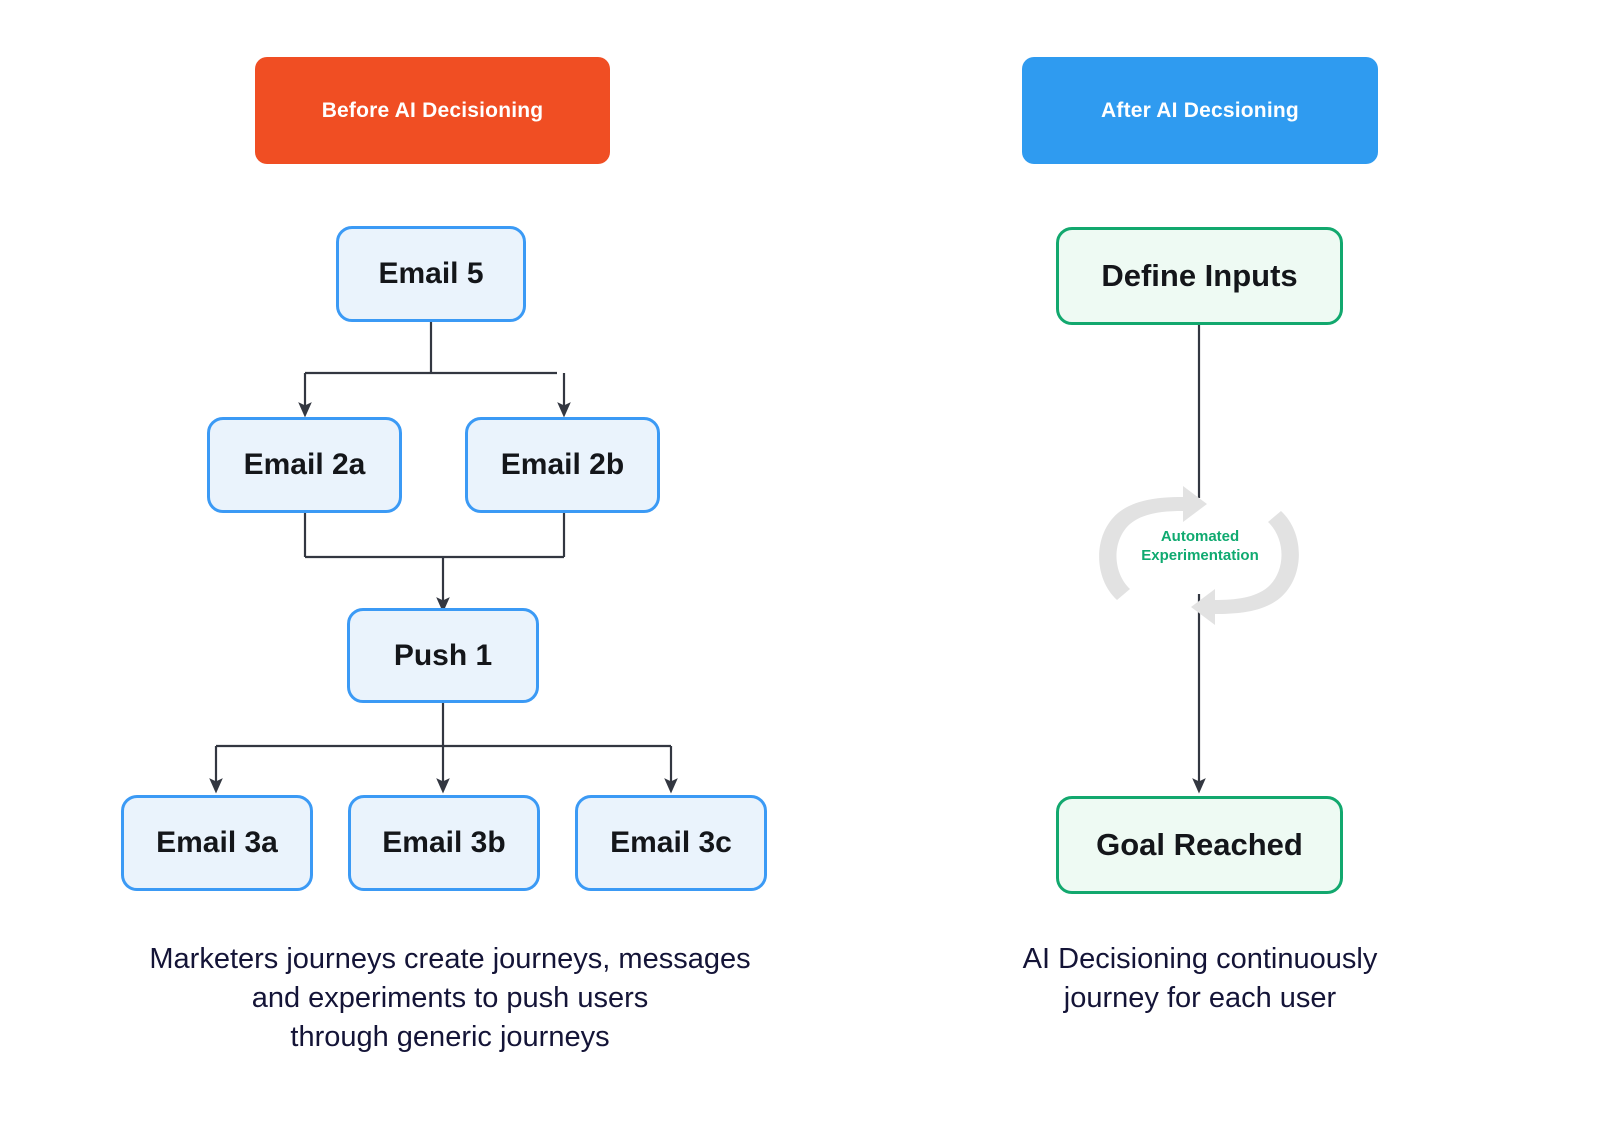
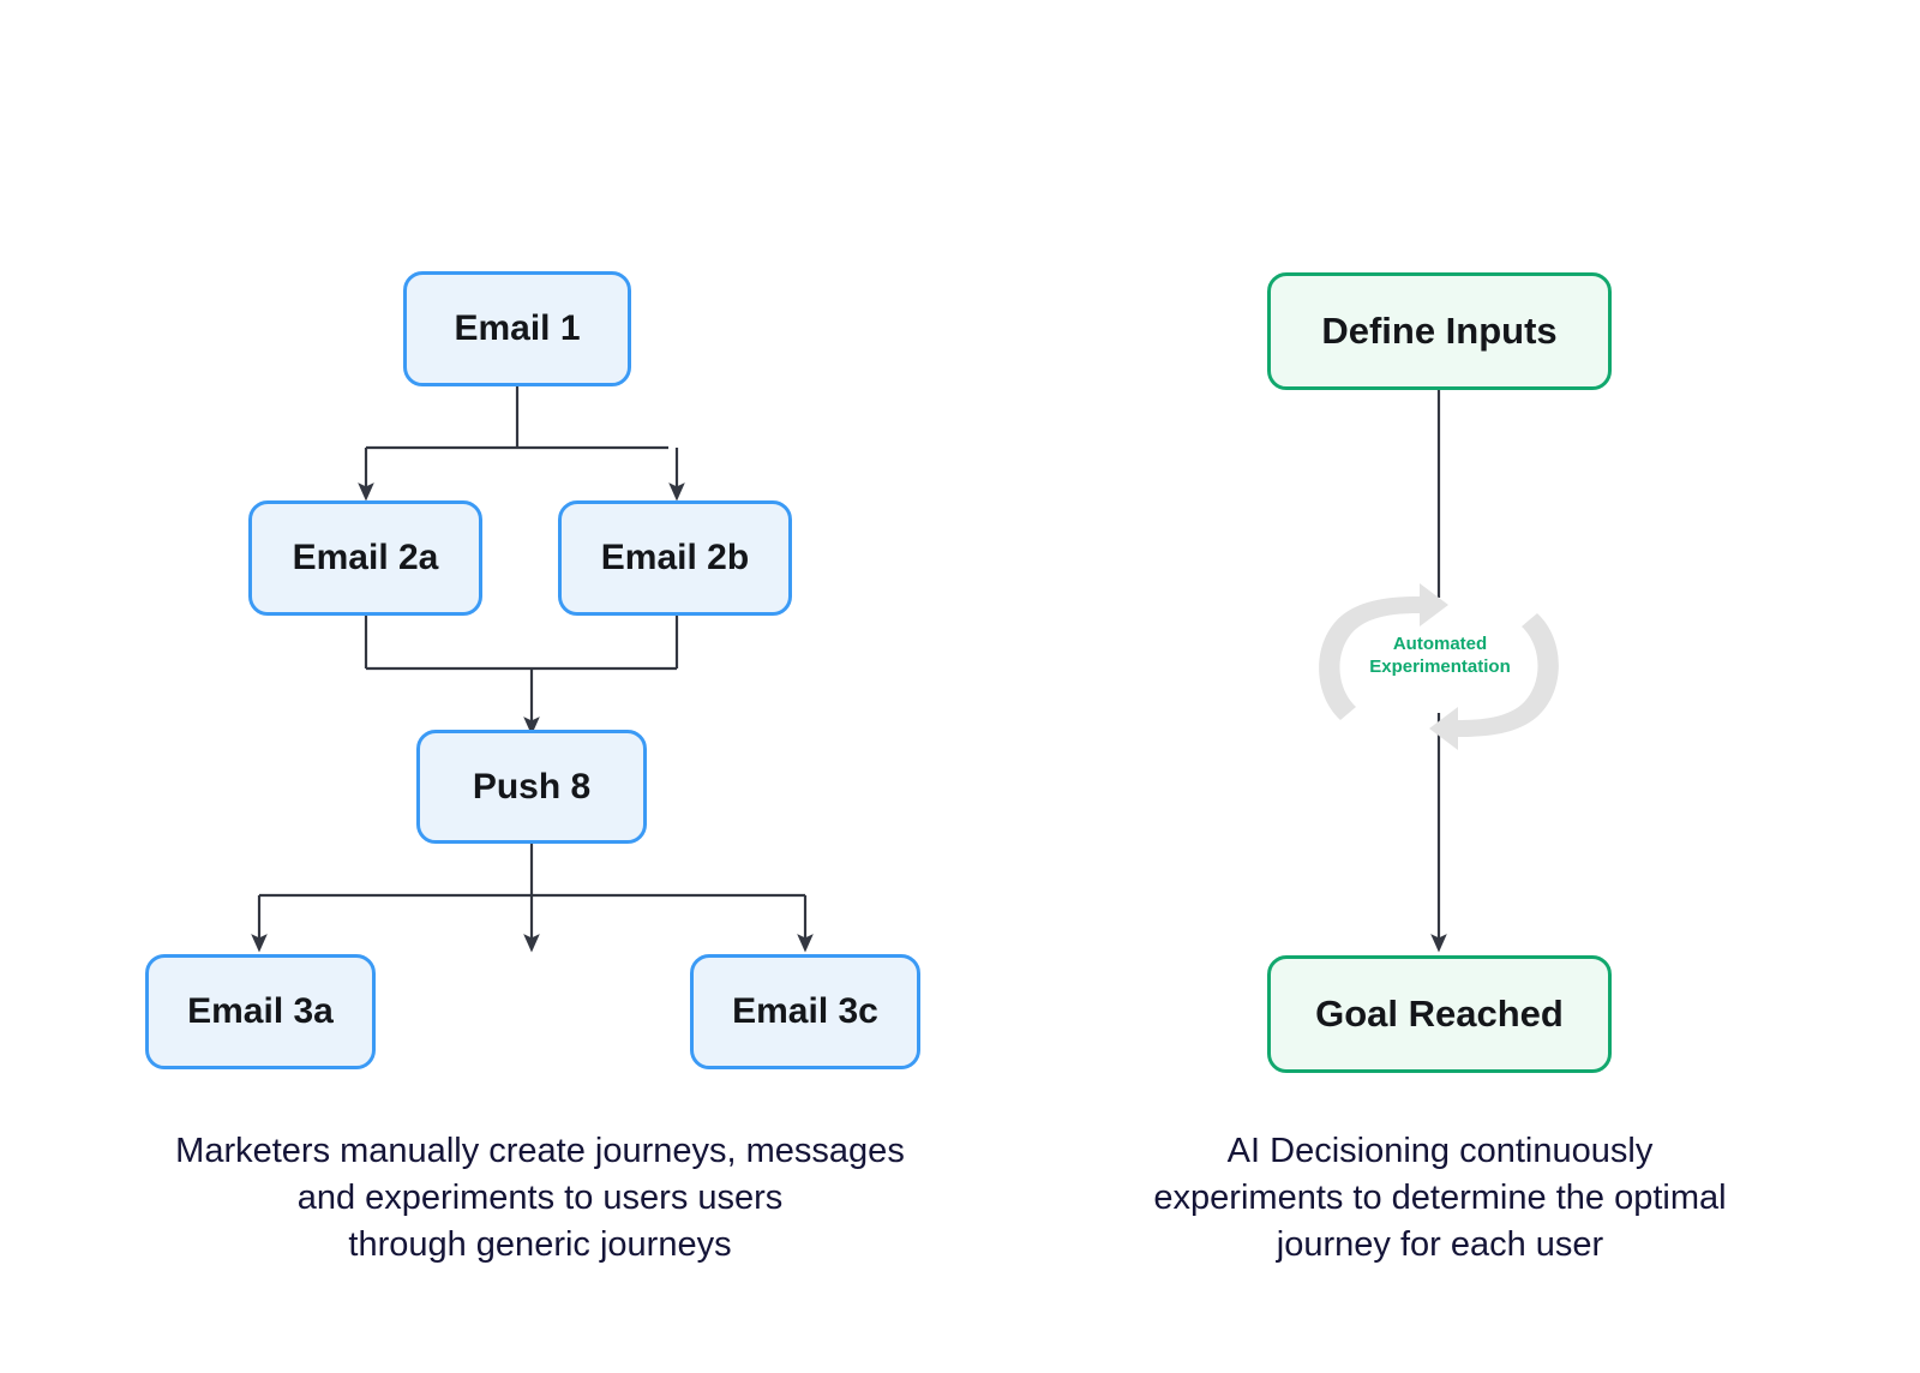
- Before AI Decisioning
- After AI Decsioning
- Email 5
+ Email 1
  Email 2a
  Email 2b
- Push 1
+ Push 8
  Email 3a
- Email 3b
  Email 3c
  Automated
  Experimentation
  Define Inputs
  Goal Reached
- Marketers journeys create journeys, messages
+ Marketers manually create journeys, messages
- and experiments to push users
+ and experiments to users users
  through generic journeys
  AI Decisioning continuously
+ experiments to determine the optimal
  journey for each user
